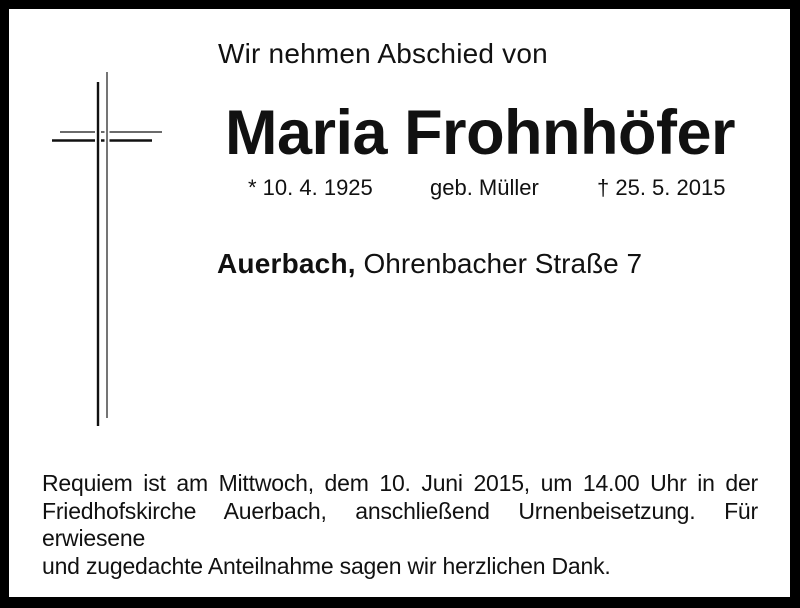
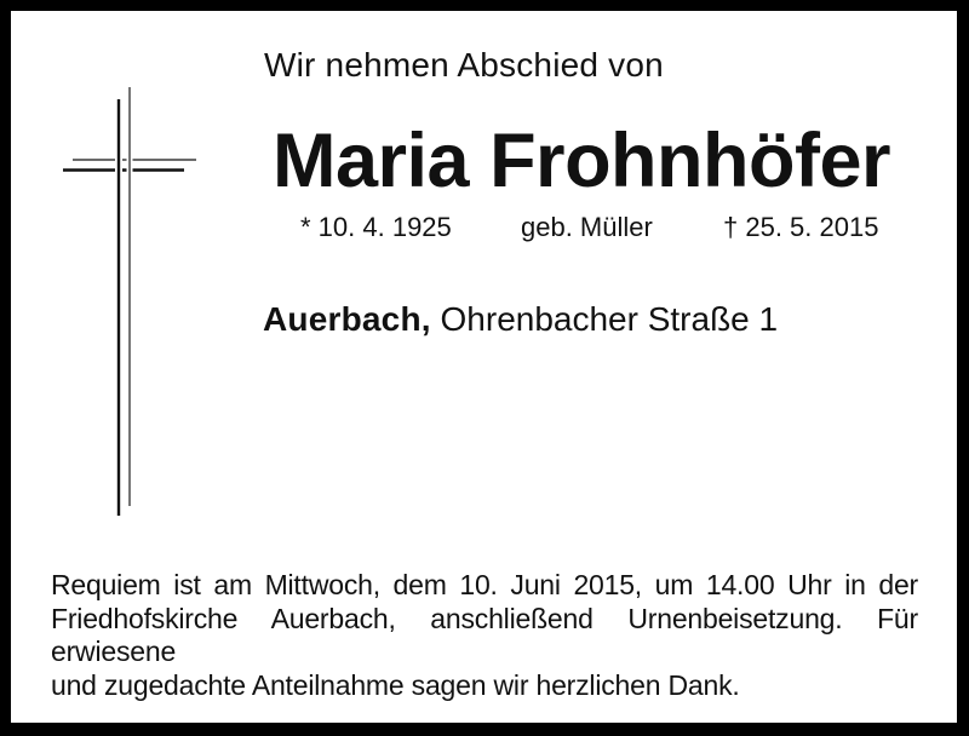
  Wir nehmen Abschied von
  Maria Frohnhöfer
  * 10. 4. 1925
  geb. Müller
  † 25. 5. 2015
- Auerbach, Ohrenbacher Straße 7
+ Auerbach, Ohrenbacher Straße 1
  Requiem ist am Mittwoch, dem 10. Juni 2015, um 14.00 Uhr in der
  Friedhofskirche Auerbach, anschließend Urnenbeisetzung. Für erwiesene
  und zugedachte Anteilnahme sagen wir herzlichen Dank.
